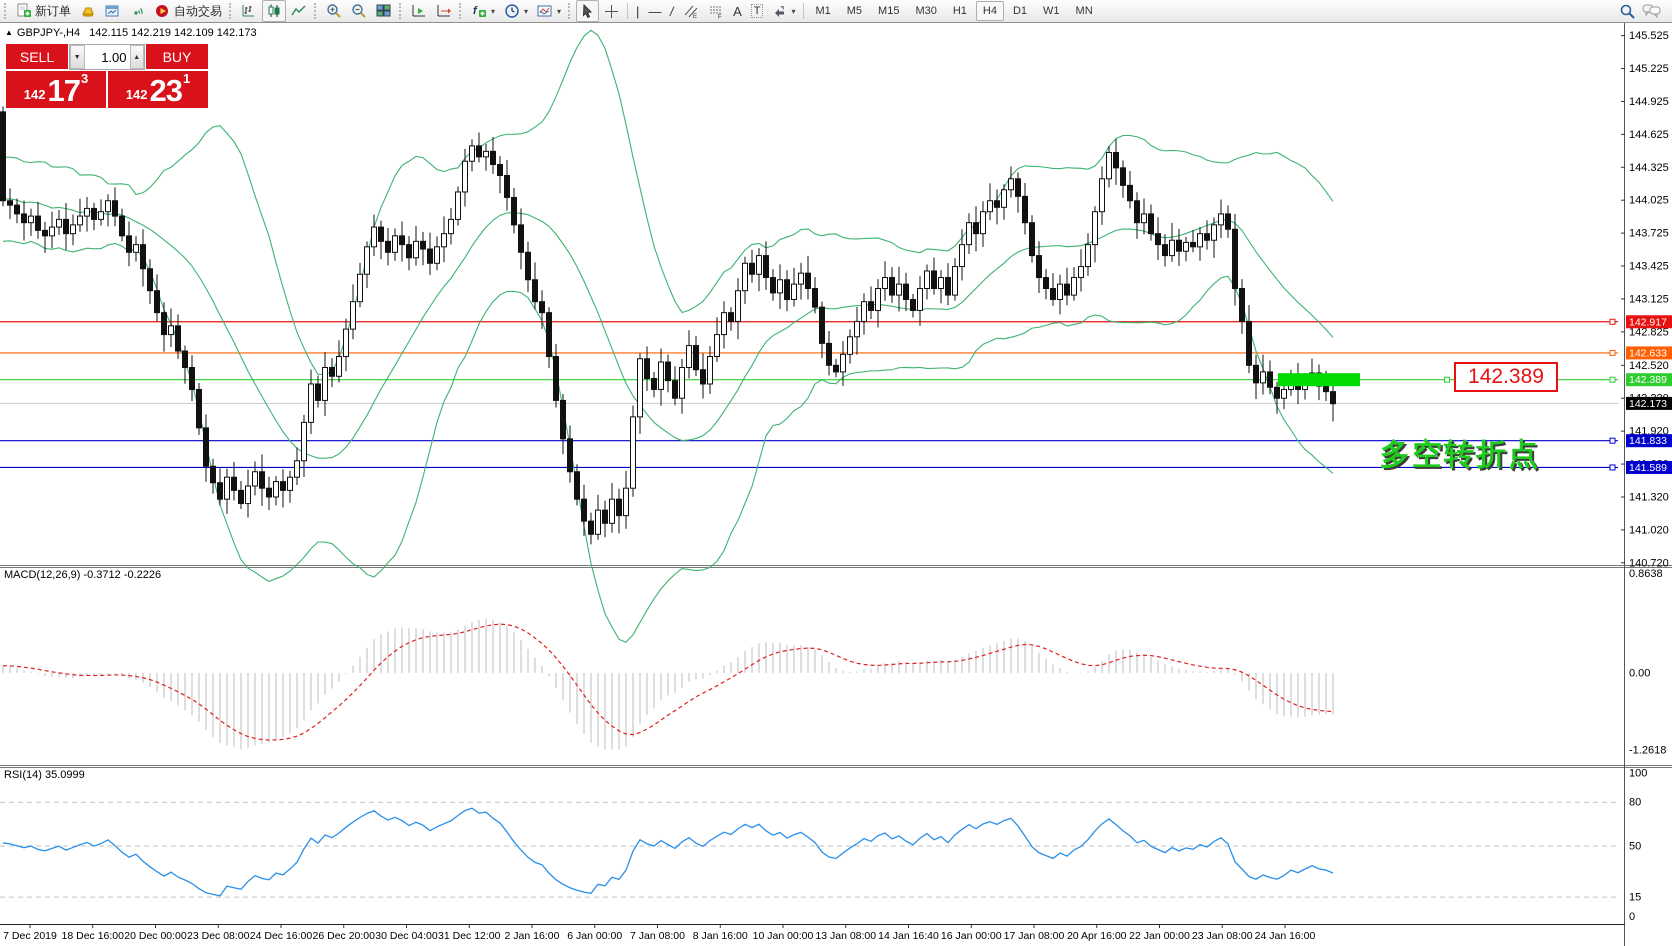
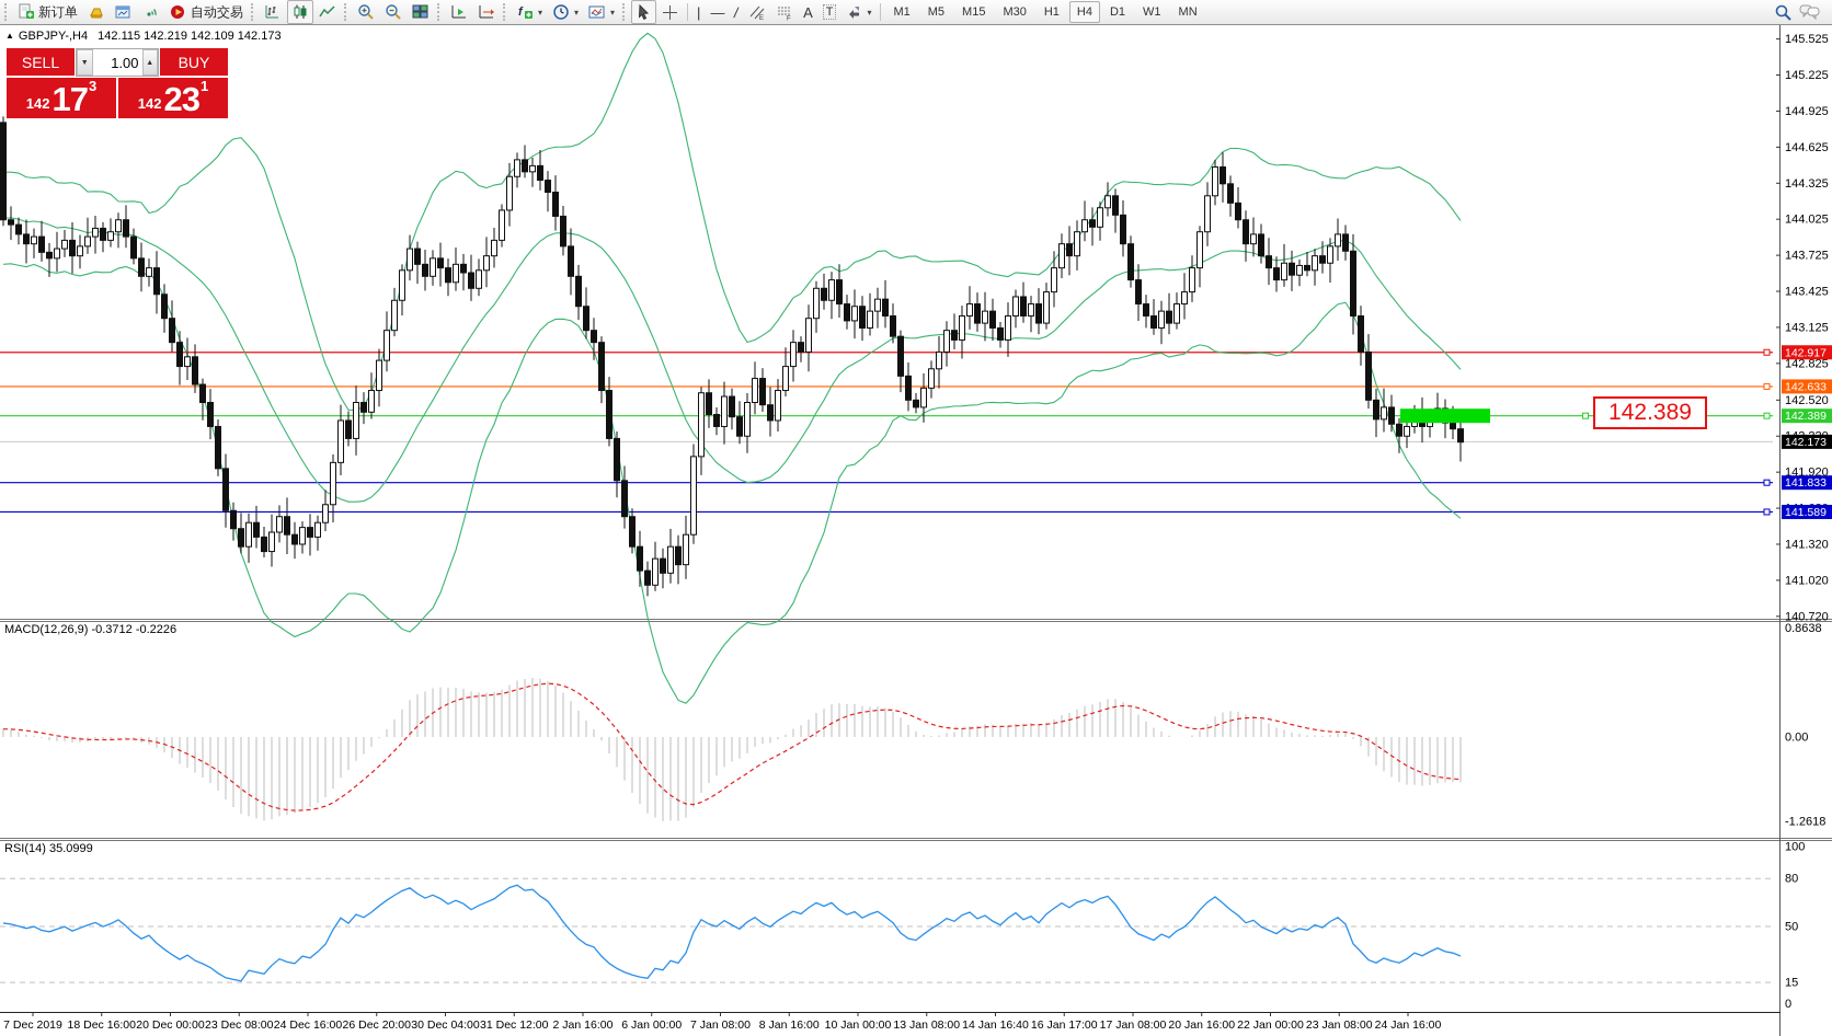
  新订单
  自动交易
  f
  ▾
  ▾
  ▾
  |
  —
  A
  T
  ▾
  M1
  M5
  M15
  M30
  H1
  H4
  D1
  W1
  MN
  145.525
  145.225
  144.925
  144.625
  144.325
  144.025
  143.725
  143.425
  143.125
  142.825
  142.520
  141.920
  141.320
  141.020
  140.720
  142.917
  142.633
  142.389
  141.833
  141.589
  142.173
  0.8638
  0.00
  -1.2618
  100
  80
  50
  15
  0
  7 Dec 2019
  18 Dec 16:00
  20 Dec 00:00
  23 Dec 08:00
  24 Dec 16:00
  26 Dec 20:00
  30 Dec 04:00
  31 Dec 12:00
  2 Jan 16:00
  6 Jan 00:00
  7 Jan 08:00
  8 Jan 16:00
  10 Jan 00:00
  13 Jan 08:00
  14 Jan 16:40
- 16 Jan 00:00
+ 16 Jan 17:00
  17 Jan 08:00
- 20 Apr 16:00
+ 20 Jan 16:00
  22 Jan 00:00
  23 Jan 08:00
  24 Jan 16:00
  ▲ GBPJPY-,H4 142.115 142.219 142.109 142.173
  SELL
  1.00
  BUY
  142
  17
  3
  142
  23
  1
  MACD(12,26,9) -0.3712 -0.2226
  RSI(14) 35.0999
  142.389
- 多空转折点
